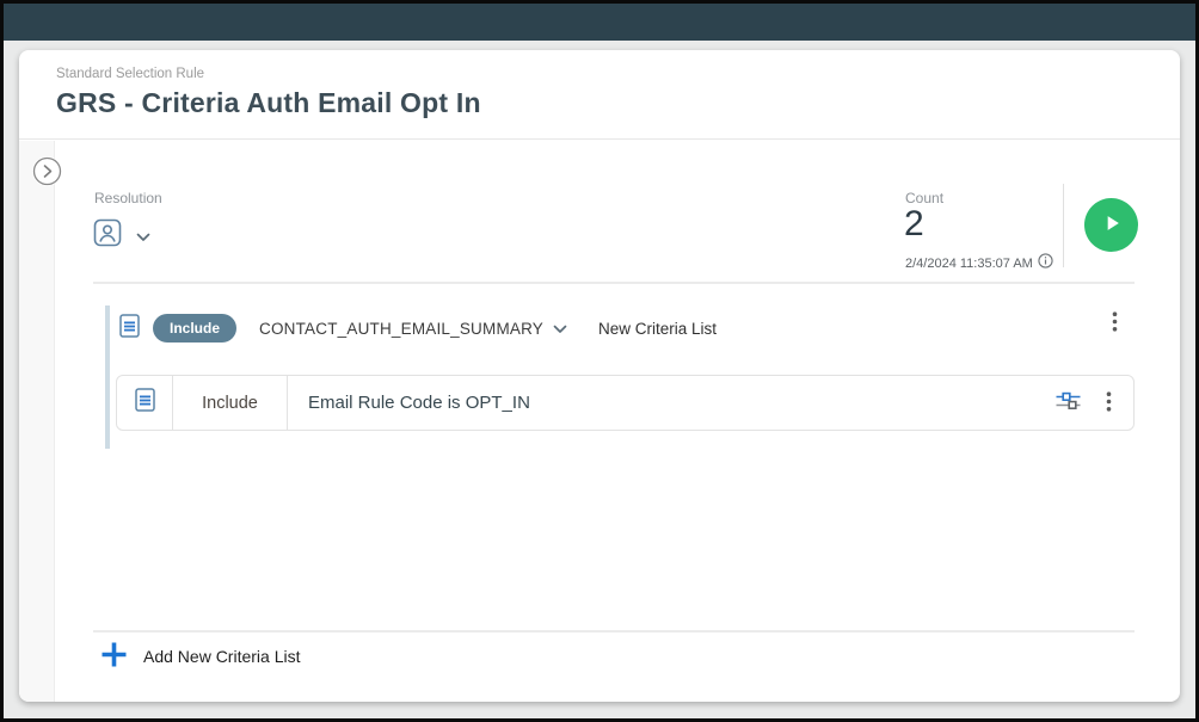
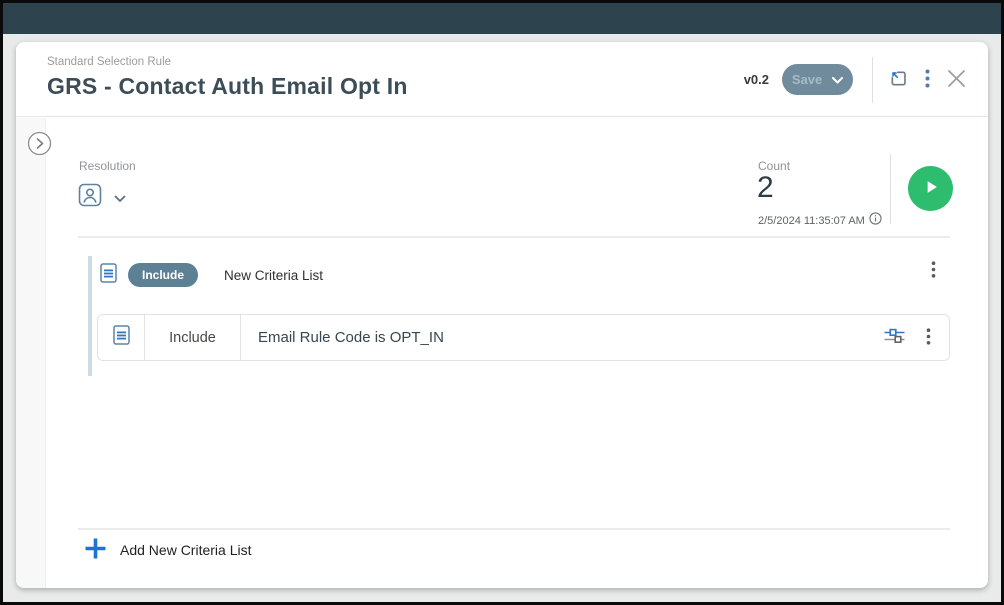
  Standard Selection Rule
- GRS - Criteria Auth Email Opt In
+ GRS - Contact Auth Email Opt In
+ v0.2
+ Save
  Resolution
  Count
  2
- 2/4/2024 11:35:07 AM
+ 2/5/2024 11:35:07 AM
  Include
- CONTACT_AUTH_EMAIL_SUMMARY
  New Criteria List
  Include
  Email Rule Code is OPT_IN
  Add New Criteria List
